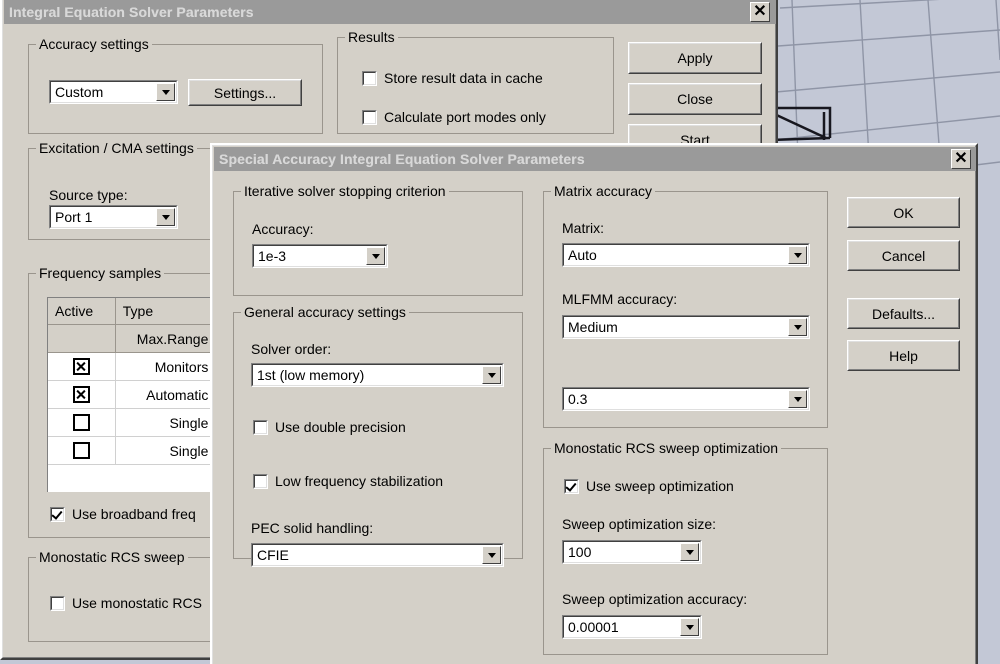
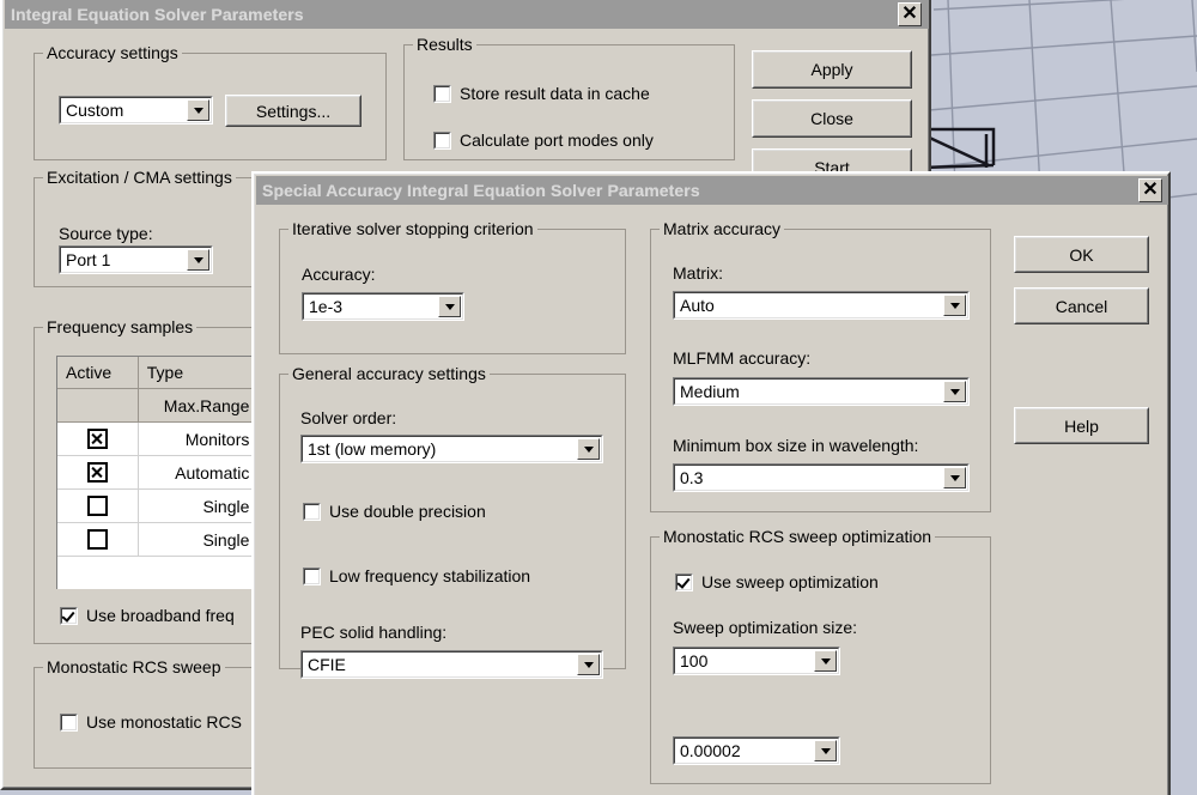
  Integral Equation Solver Parameters
  ✕
  Accuracy settings
  Custom
  Settings...
  Results
  Store result data in cache
  Calculate port modes only
  Apply
  Close
  Start
  Excitation / CMA settings
  Source type:
  Port 1
  Frequency samples
  Active
  Type
  Max.Range
  Monitors
  Automatic
  Single
  Single
  Use broadband freq
  Monostatic RCS sweep
  Use monostatic RCS
  Special Accuracy Integral Equation Solver Parameters
  ✕
  Iterative solver stopping criterion
  Accuracy:
  1e-3
  General accuracy settings
  Solver order:
  1st (low memory)
  Use double precision
  Low frequency stabilization
  PEC solid handling:
  CFIE
  Matrix accuracy
  Matrix:
  Auto
  MLFMM accuracy:
  Medium
+ Minimum box size in wavelength:
  0.3
  Monostatic RCS sweep optimization
  Use sweep optimization
  Sweep optimization size:
  100
- Sweep optimization accuracy:
- 0.00001
+ 0.00002
  OK
  Cancel
- Defaults...
  Help
